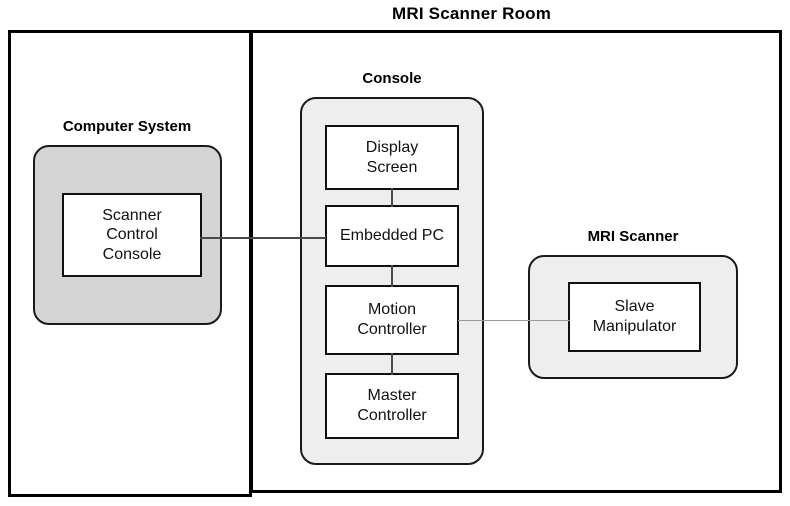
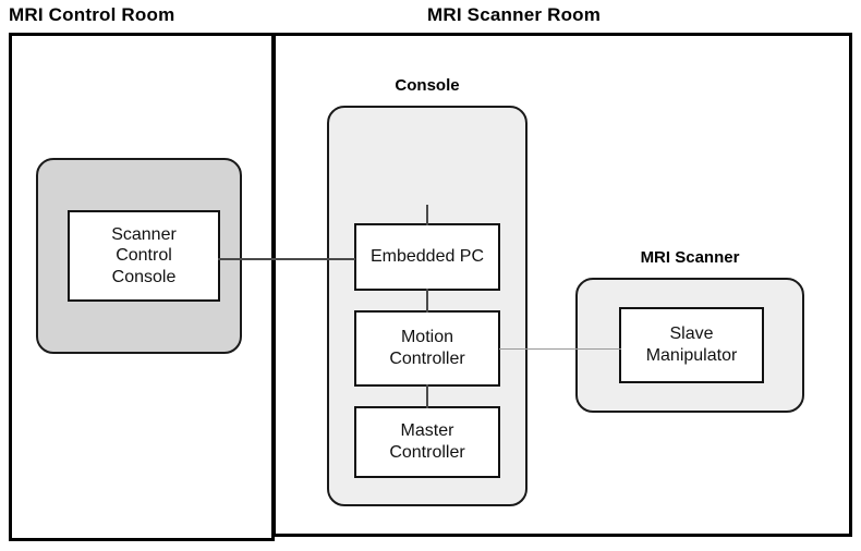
+ MRI Control Room
  MRI Scanner Room
- Computer System
  Scanner
  Control
  Console
  Console
- Display
- Screen
  Embedded PC
  Motion
  Controller
  Master
  Controller
  MRI Scanner
  Slave
  Manipulator
